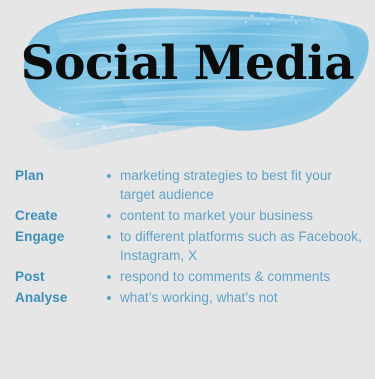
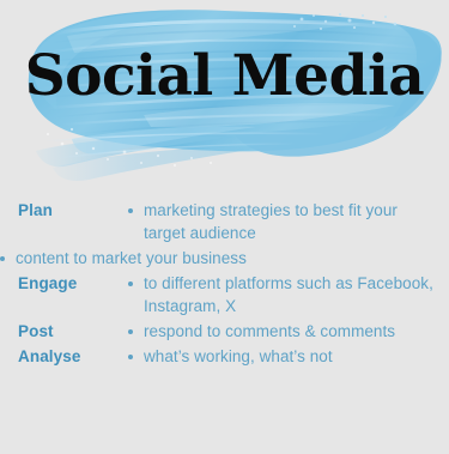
  Social Media
  Plan
  marketing strategies to best fit your target audience
- Create
  content to market your business
  Engage
  to different platforms such as Facebook, Instagram, X
  Post
  respond to comments & comments
  Analyse
  what’s working, what’s not
